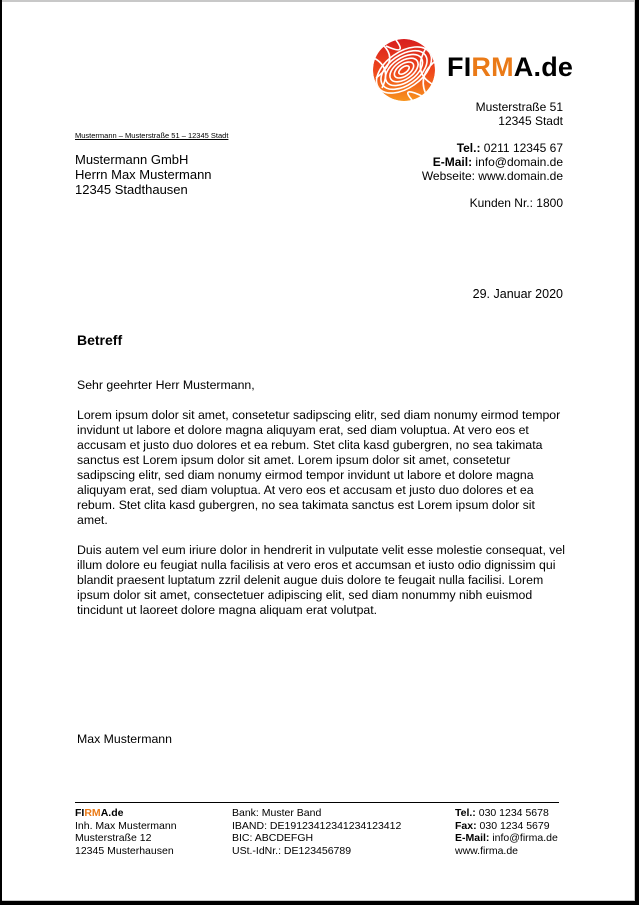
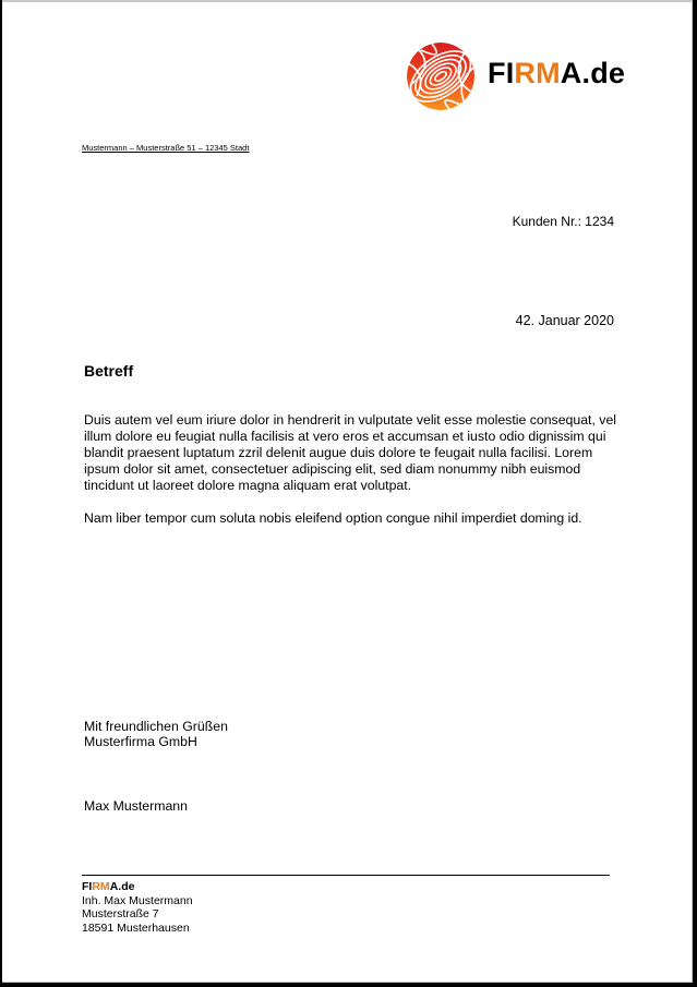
  FIRMA.de
- Musterstraße 51
- 12345 Stadt
- Tel.: 0211 12345 67
- E-Mail: info@domain.de
- Webseite: www.domain.de
- Kunden Nr.: 1800
+ Kunden Nr.: 1234
  Mustermann – Musterstraße 51 – 12345 Stadt
- Mustermann GmbH
- Herrn Max Mustermann
- 12345 Stadthausen
- 29. Januar 2020
+ 42. Januar 2020
  Betreff
- Sehr geehrter Herr Mustermann,
- Lorem ipsum dolor sit amet, consetetur sadipscing elitr, sed diam nonumy eirmod tempor invidunt ut labore et dolore magna aliquyam erat, sed diam voluptua. At vero eos et accusam et justo duo dolores et ea rebum. Stet clita kasd gubergren, no sea takimata sanctus est Lorem ipsum dolor sit amet. Lorem ipsum dolor sit amet, consetetur sadipscing elitr, sed diam nonumy eirmod tempor invidunt ut labore et dolore magna aliquyam erat, sed diam voluptua. At vero eos et accusam et justo duo dolores et ea rebum. Stet clita kasd gubergren, no sea takimata sanctus est Lorem ipsum dolor sit amet.
  Duis autem vel eum iriure dolor in hendrerit in vulputate velit esse molestie consequat, vel illum dolore eu feugiat nulla facilisis at vero eros et accumsan et iusto odio dignissim qui blandit praesent luptatum zzril delenit augue duis dolore te feugait nulla facilisi. Lorem ipsum dolor sit amet, consectetuer adipiscing elit, sed diam nonummy nibh euismod tincidunt ut laoreet dolore magna aliquam erat volutpat.
+ Nam liber tempor cum soluta nobis eleifend option congue nihil imperdiet doming id.
+ Mit freundlichen Grüßen
+ Musterfirma GmbH
  Max Mustermann
  FIRMA.de
  Inh. Max Mustermann
- Musterstraße 12
+ Musterstraße 7
- 12345 Musterhausen
+ 18591 Musterhausen
- Bank: Muster Band
- IBAND: DE19123412341234123412
- BIC: ABCDEFGH
- USt.-IdNr.: DE123456789
- Tel.: 030 1234 5678
- Fax: 030 1234 5679
- E-Mail: info@firma.de
- www.firma.de
